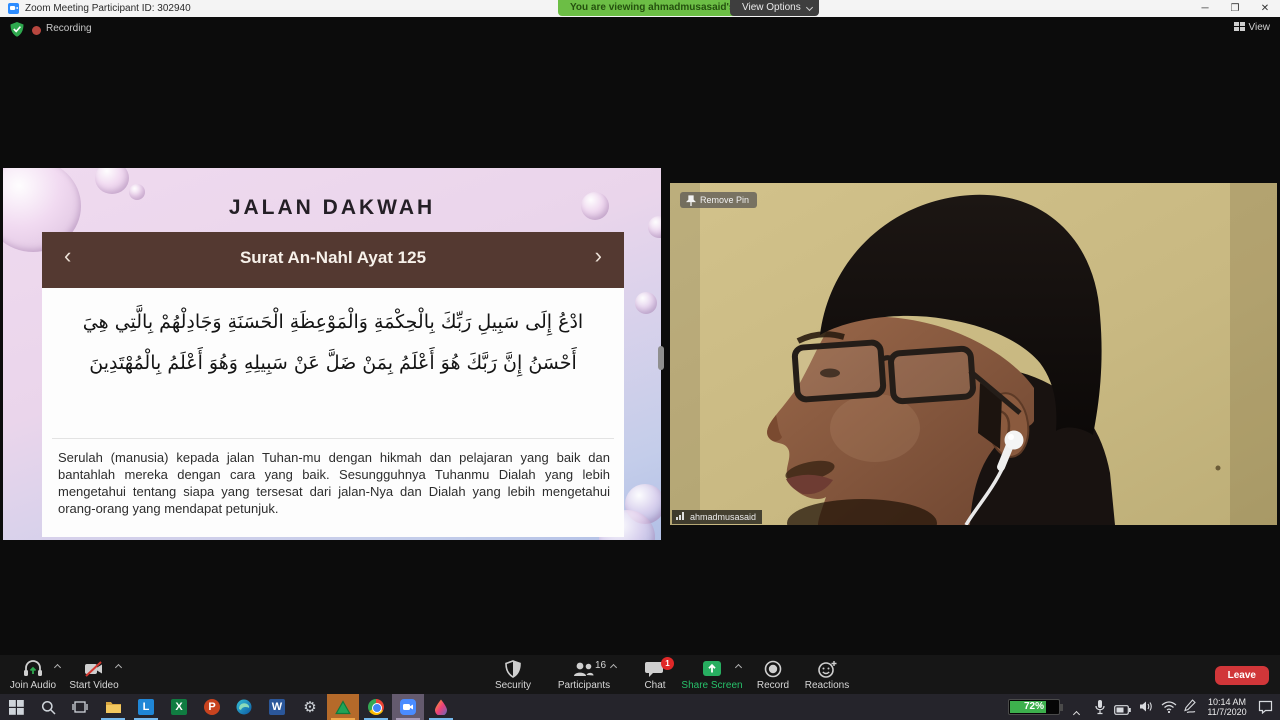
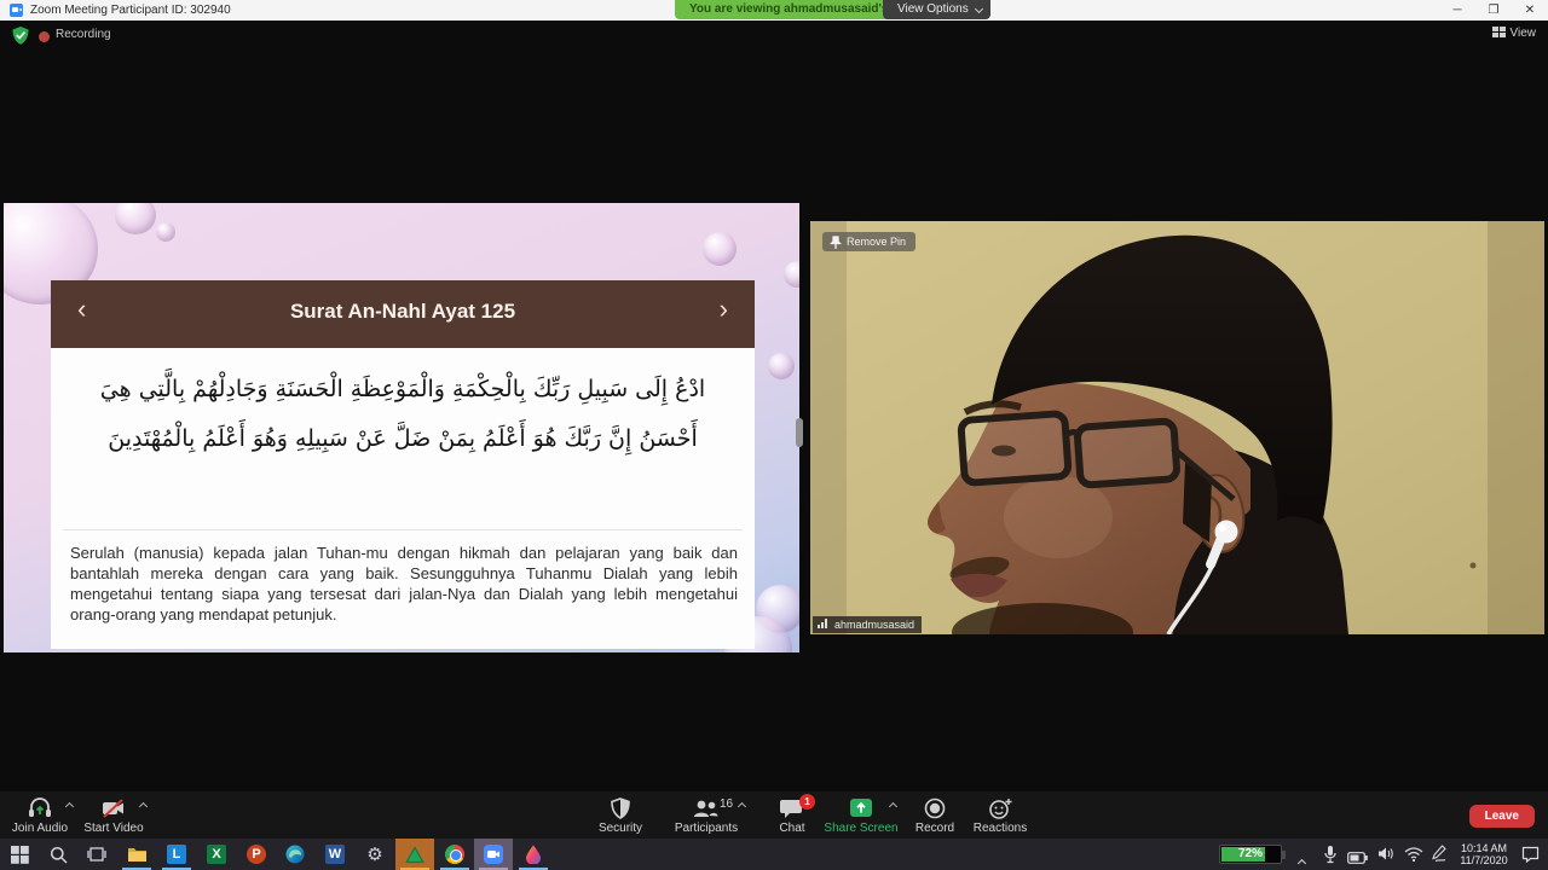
  Zoom Meeting Participant ID: 302940
  You are viewing ahmadmusasaid'
  View Options
  ─
  ❐
  ✕
  Recording
  View
- JALAN DAKWAH
  ‹
  Surat An-Nahl Ayat 125
  ›
  ادْعُ إِلَى سَبِيلِ رَبِّكَ بِالْحِكْمَةِ وَالْمَوْعِظَةِ الْحَسَنَةِ وَجَادِلْهُمْ بِالَّتِي هِيَ أَحْسَنُ إِنَّ رَبَّكَ هُوَ أَعْلَمُ بِمَنْ ضَلَّ عَنْ سَبِيلِهِ وَهُوَ أَعْلَمُ بِالْمُهْتَدِينَ
  Serulah (manusia) kepada jalan Tuhan-mu dengan hikmah dan pelajaran yang baik dan bantahlah mereka dengan cara yang baik. Sesungguhnya Tuhanmu Dialah yang lebih mengetahui tentang siapa yang tersesat dari jalan-Nya dan Dialah yang lebih mengetahui orang-orang yang mendapat petunjuk.
  Remove Pin
  ahmadmusasaid
  Join Audio
  Start Video
  Security
  Participants
  16
  Chat
  1
  Share Screen
  Record
  Reactions
  Leave
  L
  X
  P
  W
  ⚙
  72%
  10:14 AM
  11/7/2020
